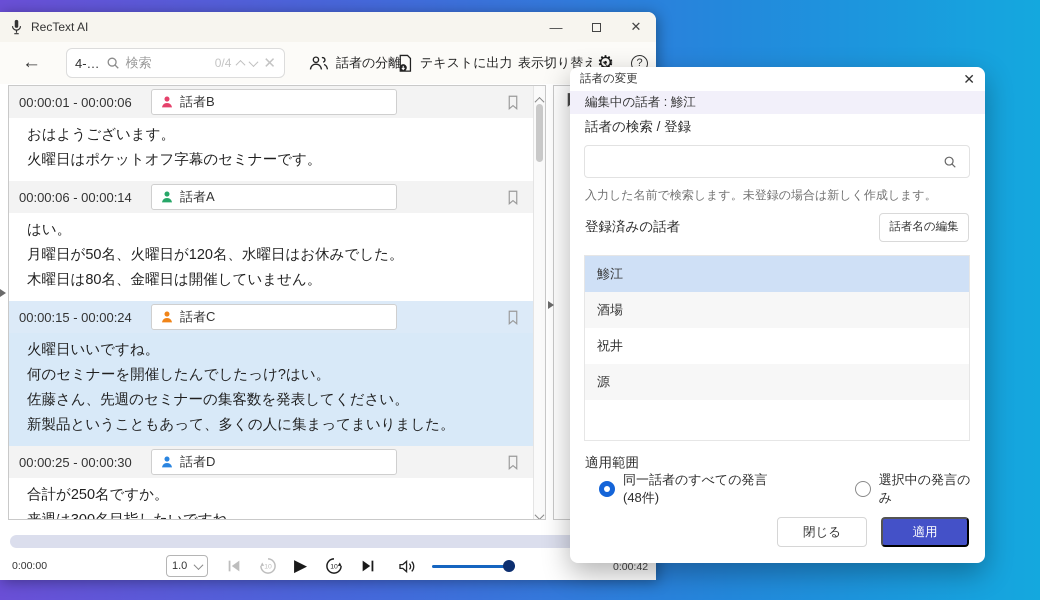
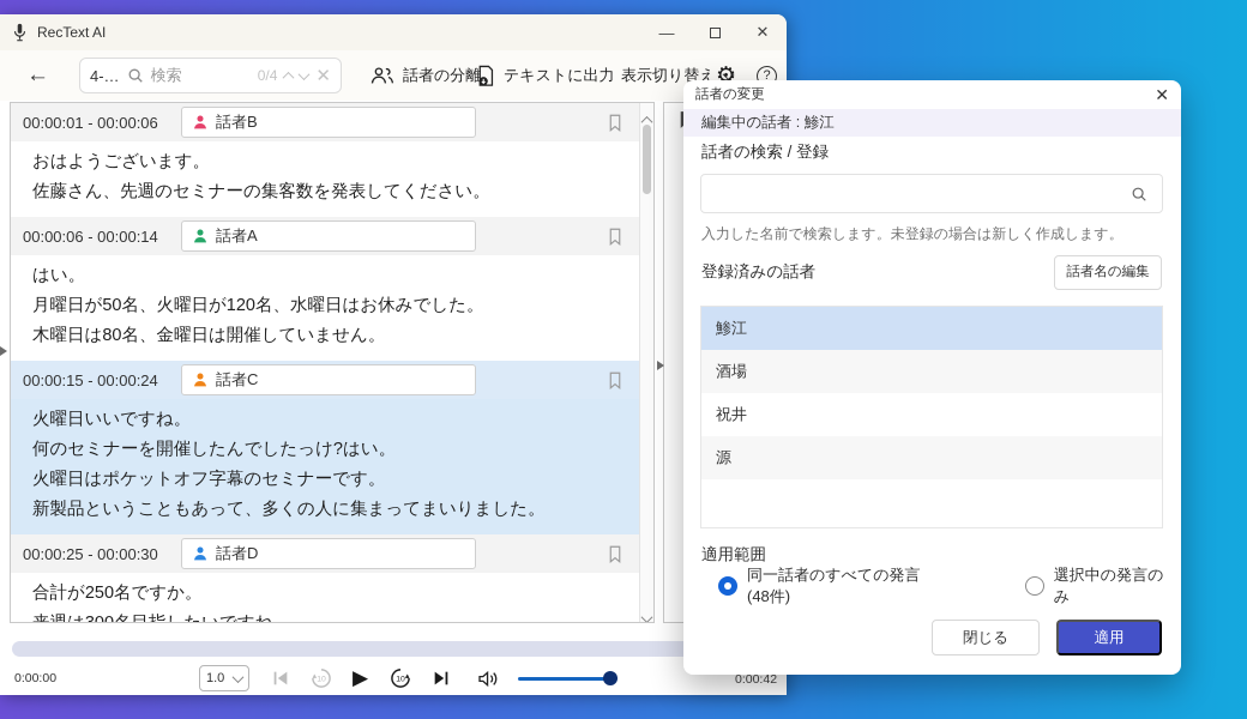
  RecText AI
  —
  ✕
  ←
  4-…
  検索
  0/4
  ✕
  話者の分離
  テキストに出力
  表示切り替え
  ⚙
  ?
  00:00:01 - 00:00:06
  話者B
  おはようございます。
- 火曜日はポケットオフ字幕のセミナーです。
+ 佐藤さん、先週のセミナーの集客数を発表してください。
  00:00:06 - 00:00:14
  話者A
  はい。
  月曜日が50名、火曜日が120名、水曜日はお休みでした。
  木曜日は80名、金曜日は開催していません。
  00:00:15 - 00:00:24
  話者C
  火曜日いいですね。
  何のセミナーを開催したんでしたっけ?はい。
- 佐藤さん、先週のセミナーの集客数を発表してください。
+ 火曜日はポケットオフ字幕のセミナーです。
  新製品ということもあって、多くの人に集まってまいりました。
  00:00:25 - 00:00:30
  話者D
  合計が250名ですか。
  0:00:00
  1.0
  ▶
  0:00:42
  話者の変更
  ✕
  編集中の話者 : 鯵江
  話者の検索 / 登録
  入力した名前で検索します。未登録の場合は新しく作成します。
  登録済みの話者
  話者名の編集
  鯵江
  酒場
  祝井
  源
  適用範囲
  同一話者のすべての発言 (48件)
  選択中の発言のみ
  閉じる
  適用
